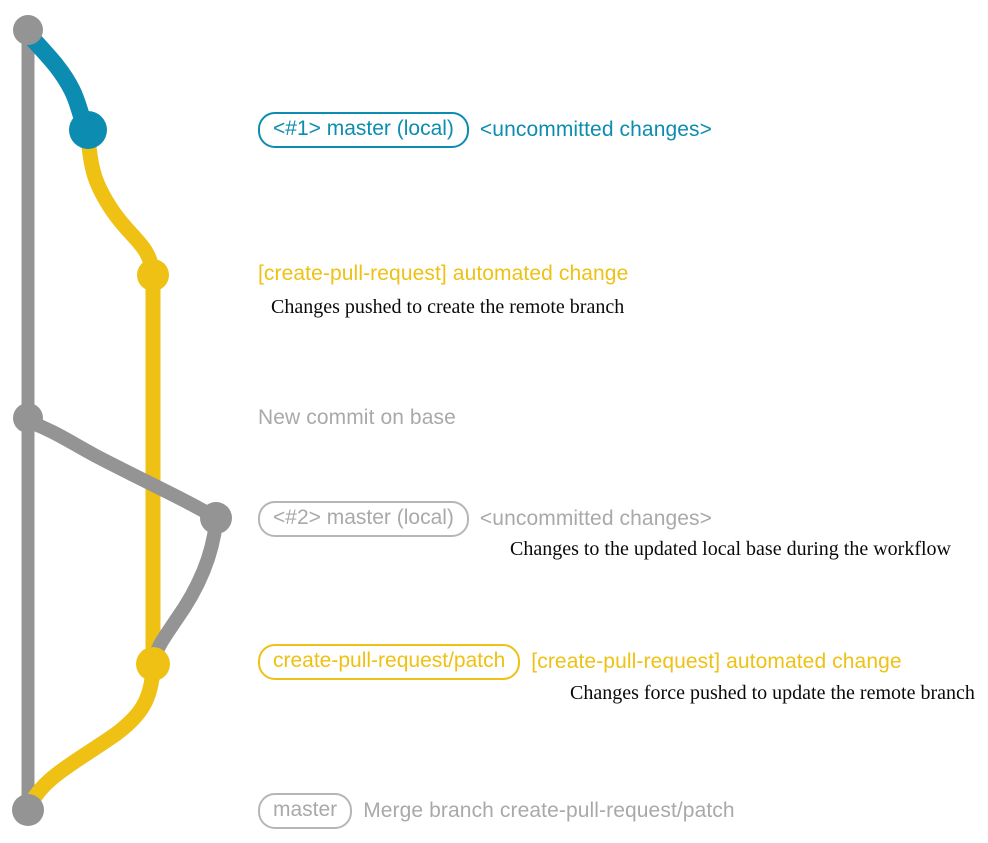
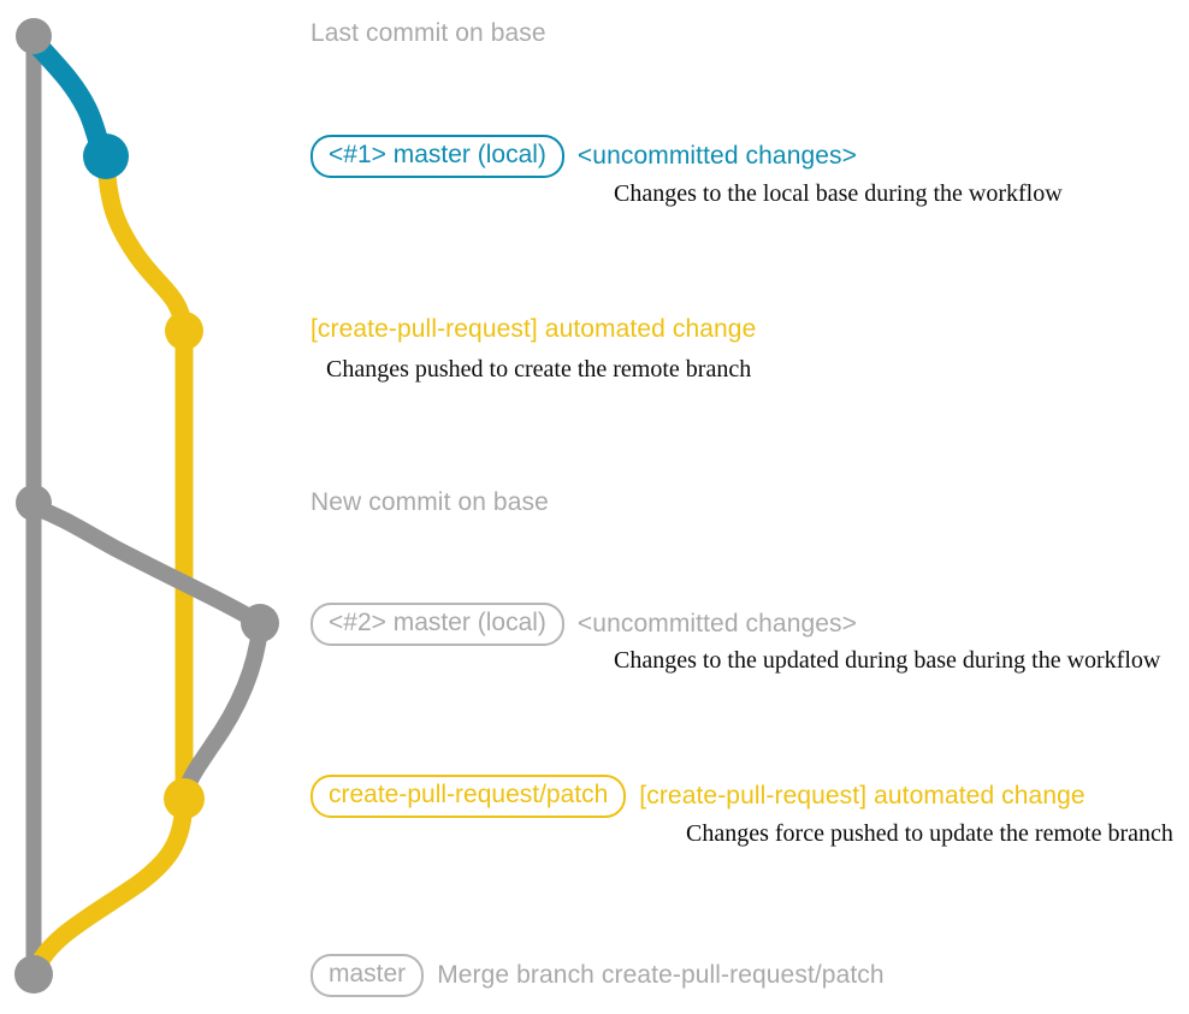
+ Last commit on base
  <#1> master (local)
  <uncommitted changes>
+ Changes to the local base during the workflow
  [create-pull-request] automated change
  Changes pushed to create the remote branch
  New commit on base
  <#2> master (local)
  <uncommitted changes>
- Changes to the updated local base during the workflow
+ Changes to the updated during base during the workflow
  create-pull-request/patch
  [create-pull-request] automated change
  Changes force pushed to update the remote branch
  master
  Merge branch create-pull-request/patch
